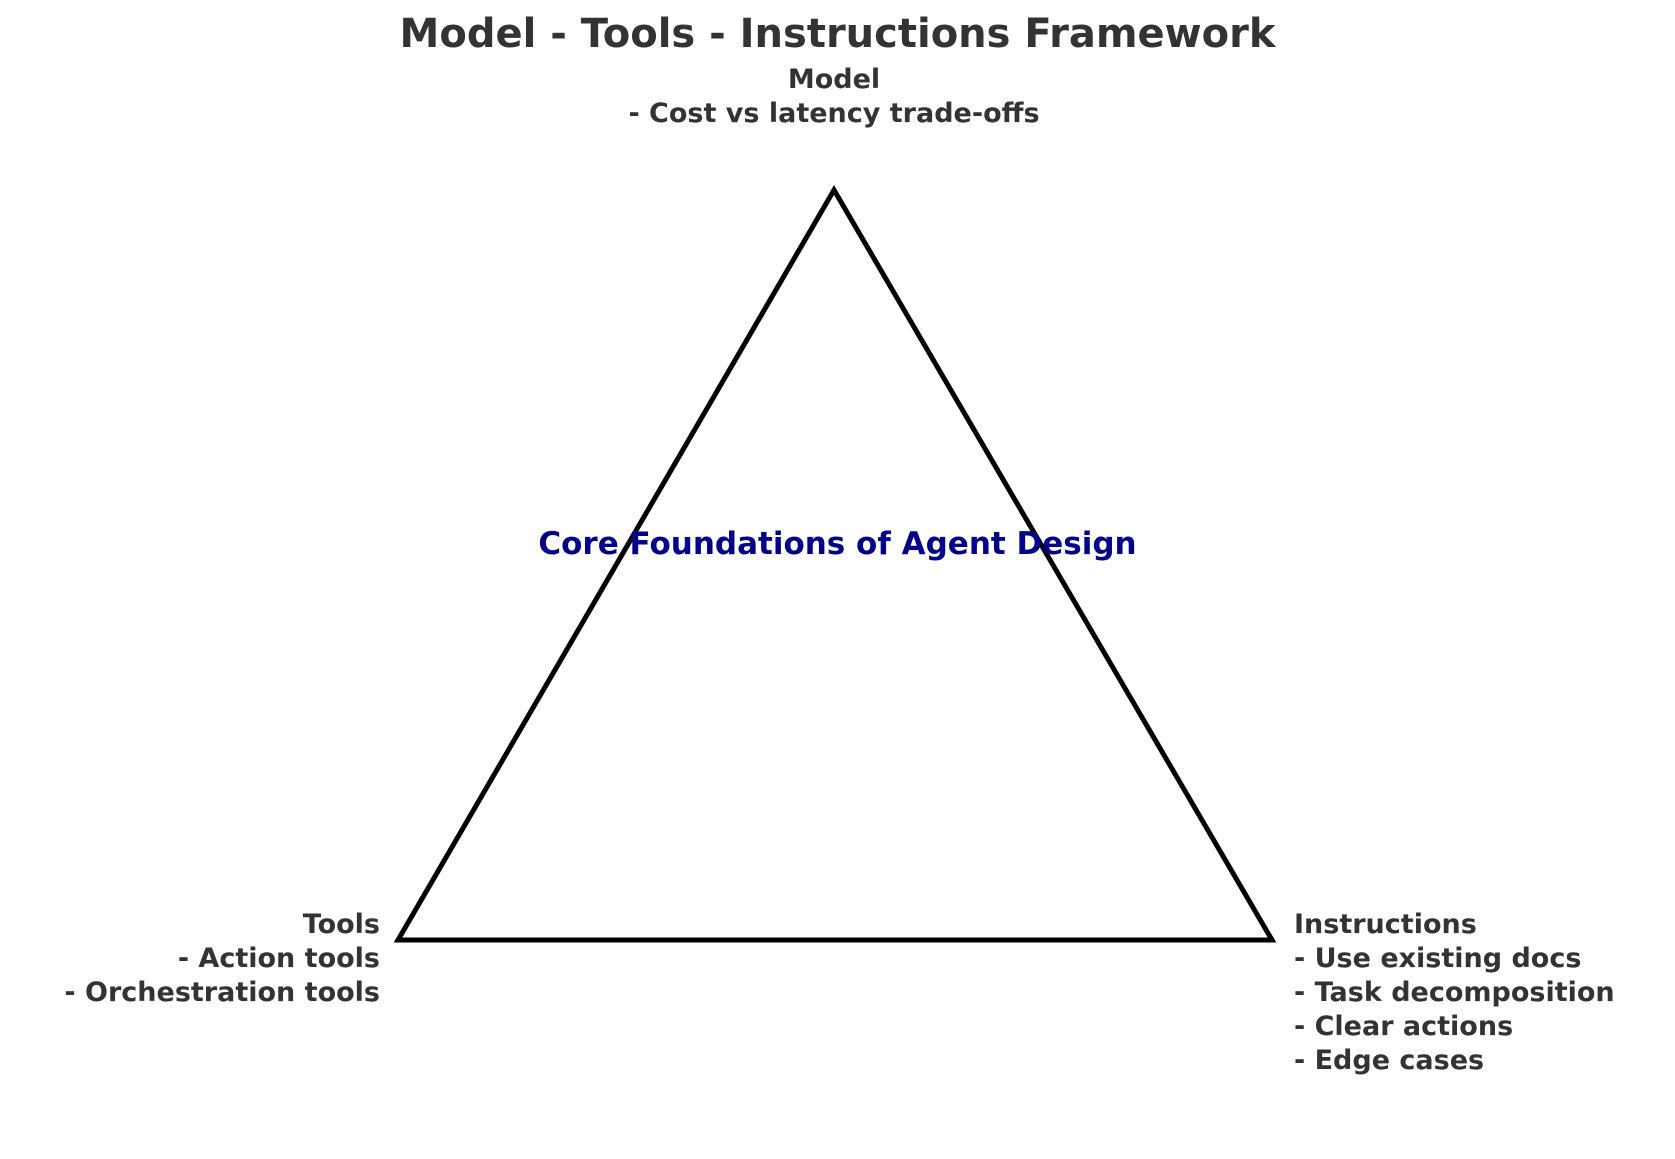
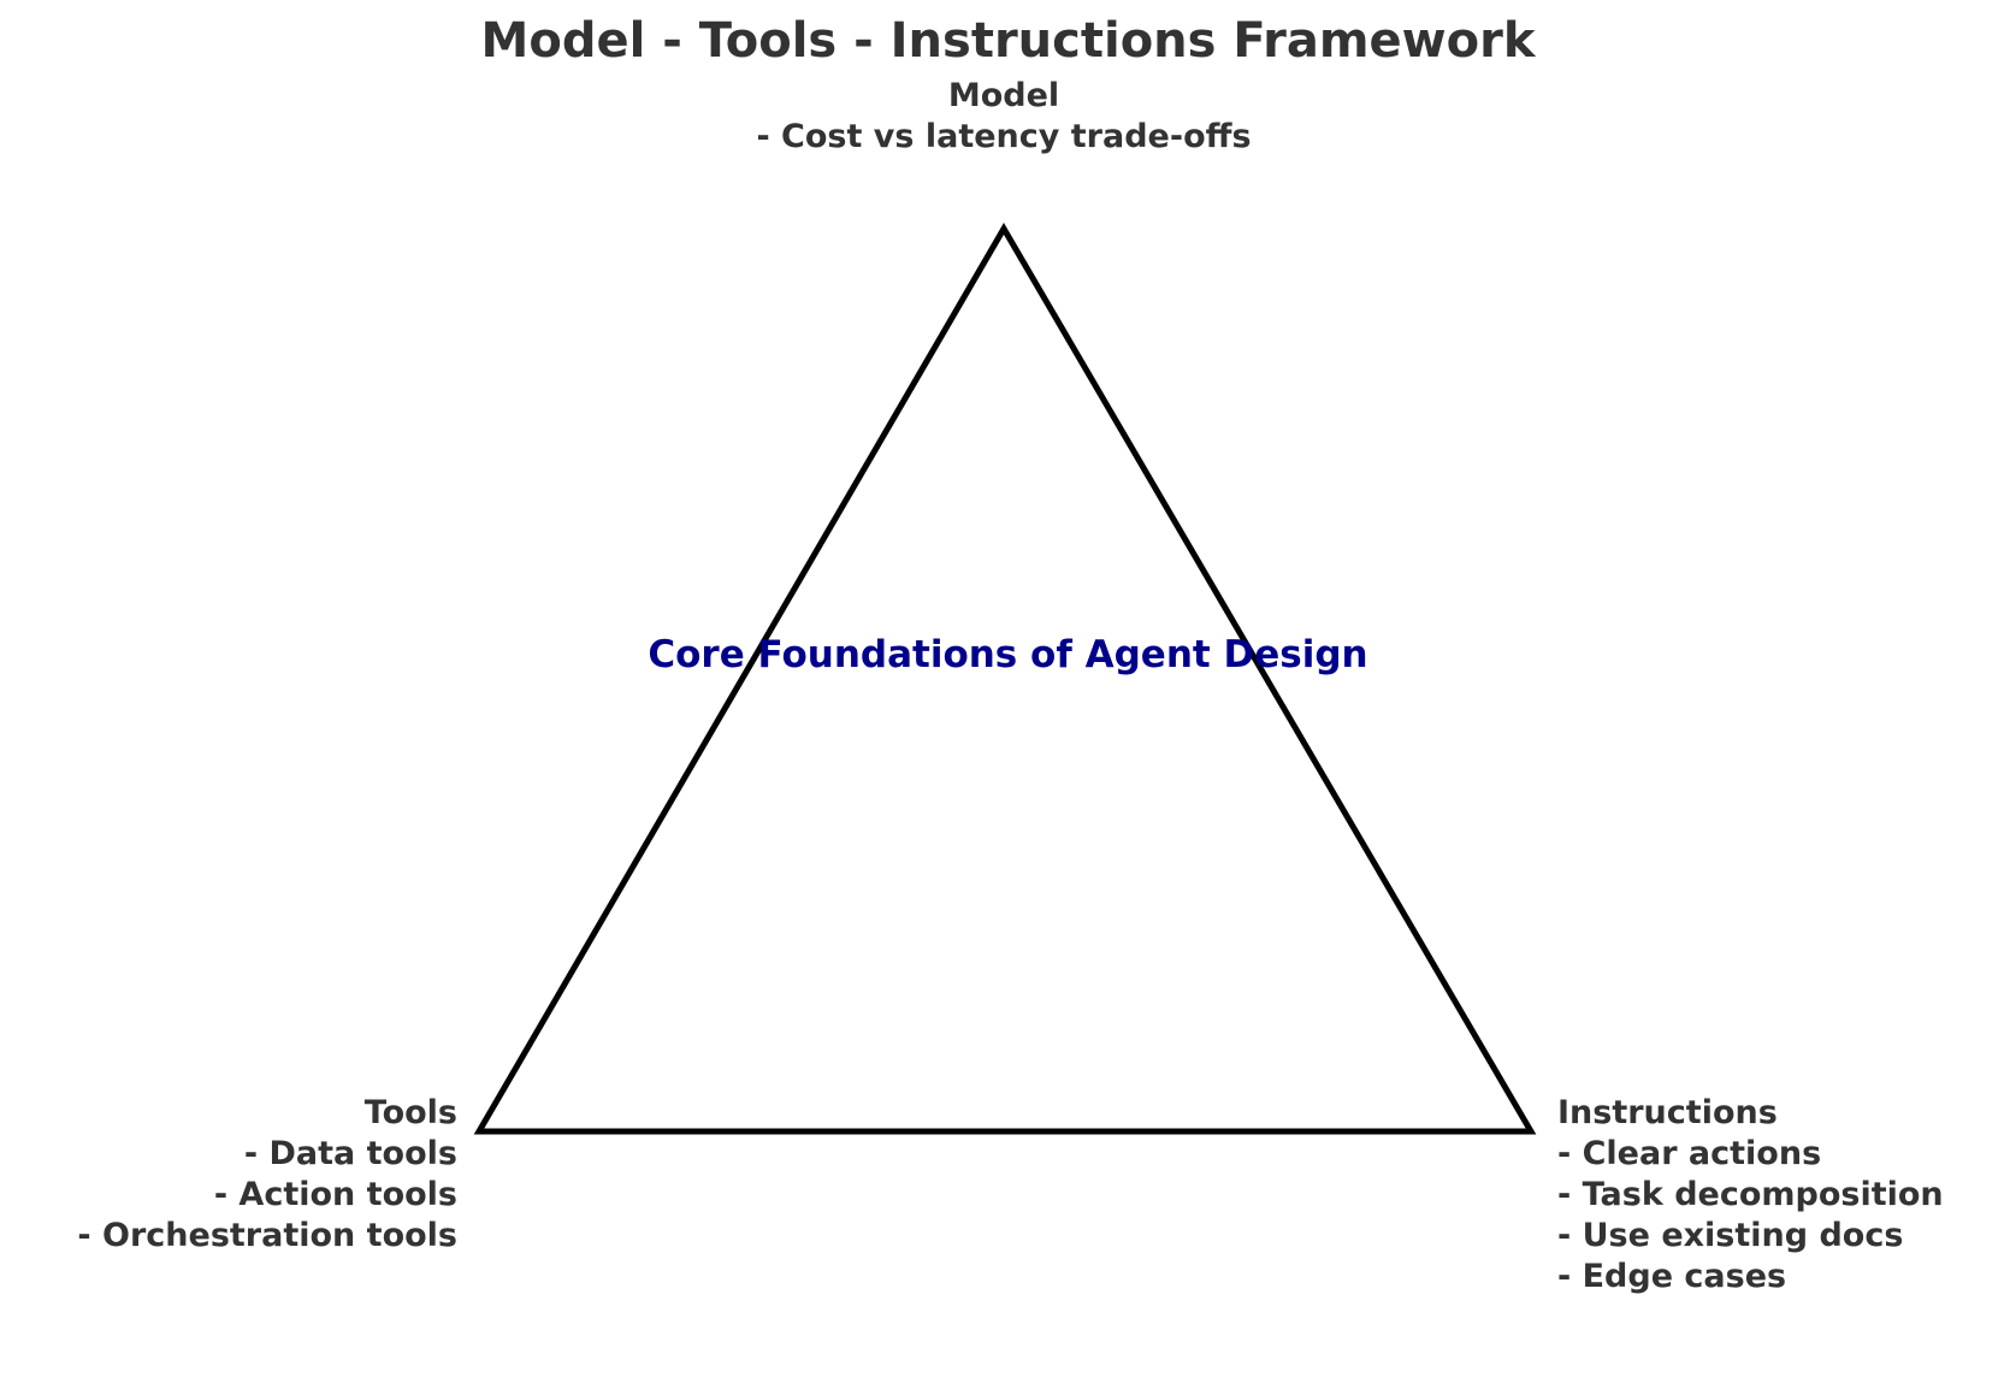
  Model - Tools - Instructions Framework
  Model
  - Cost vs latency trade-offs
  Core Foundations of Agent Design
  Tools
+ - Data tools
  - Action tools
  - Orchestration tools
  Instructions
- - Use existing docs
+ - Clear actions
  - Task decomposition
- - Clear actions
+ - Use existing docs
  - Edge cases
